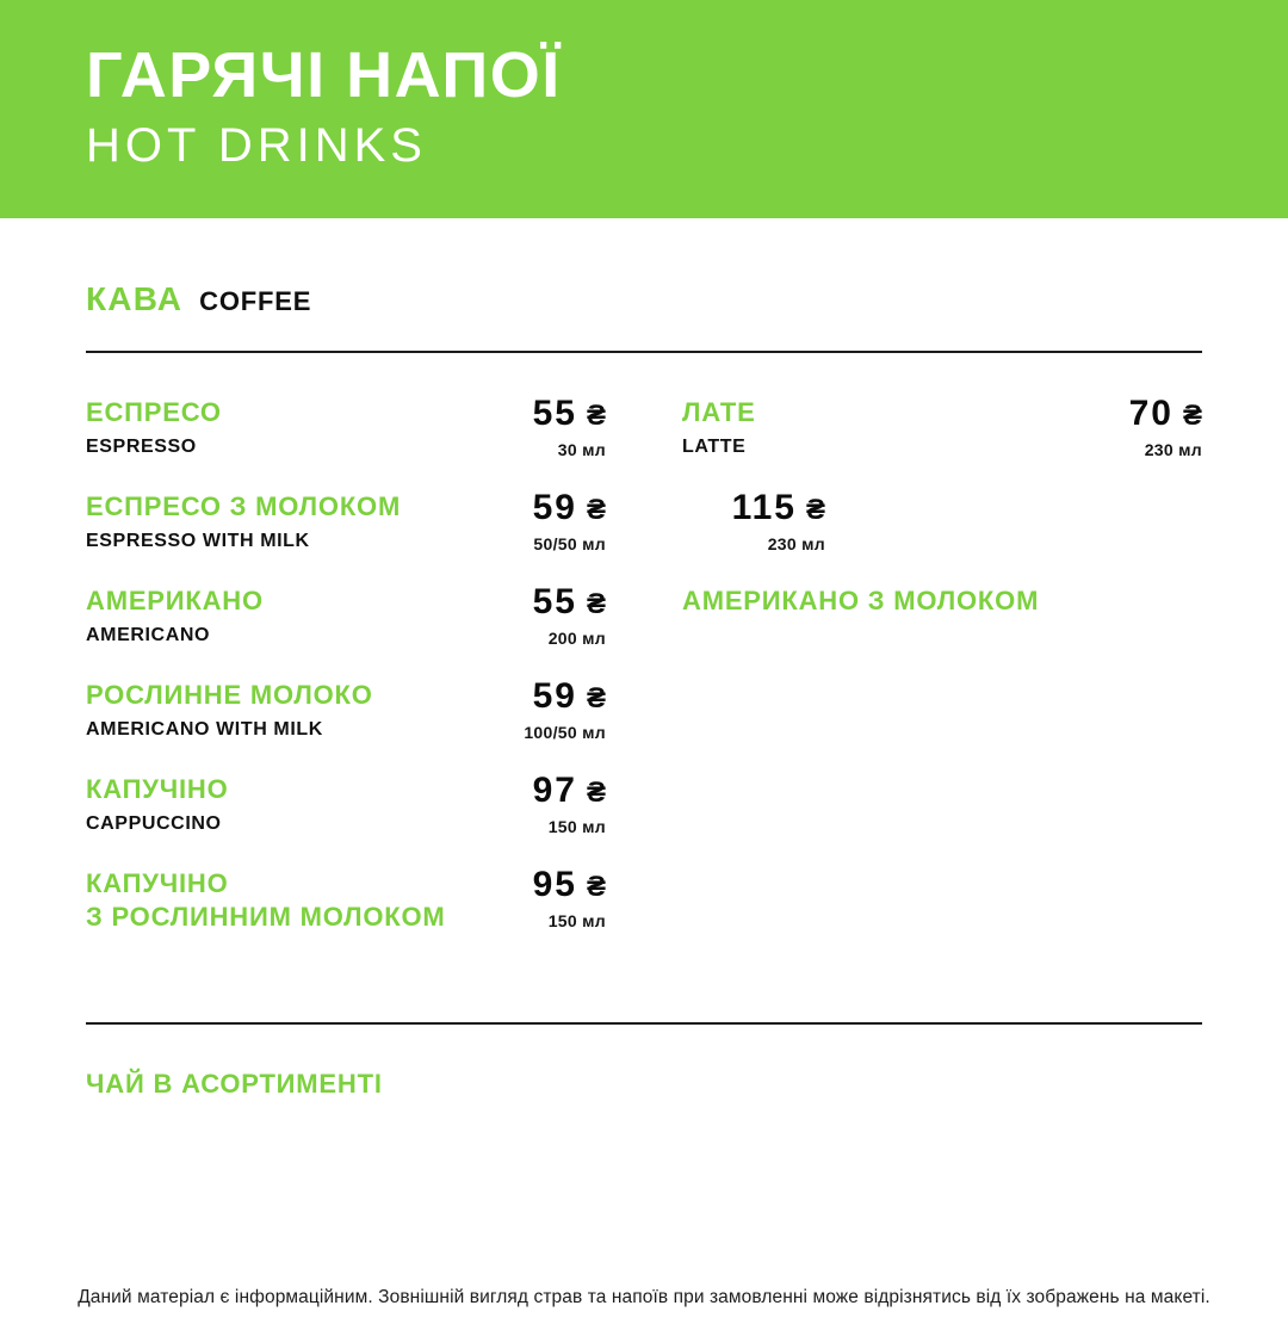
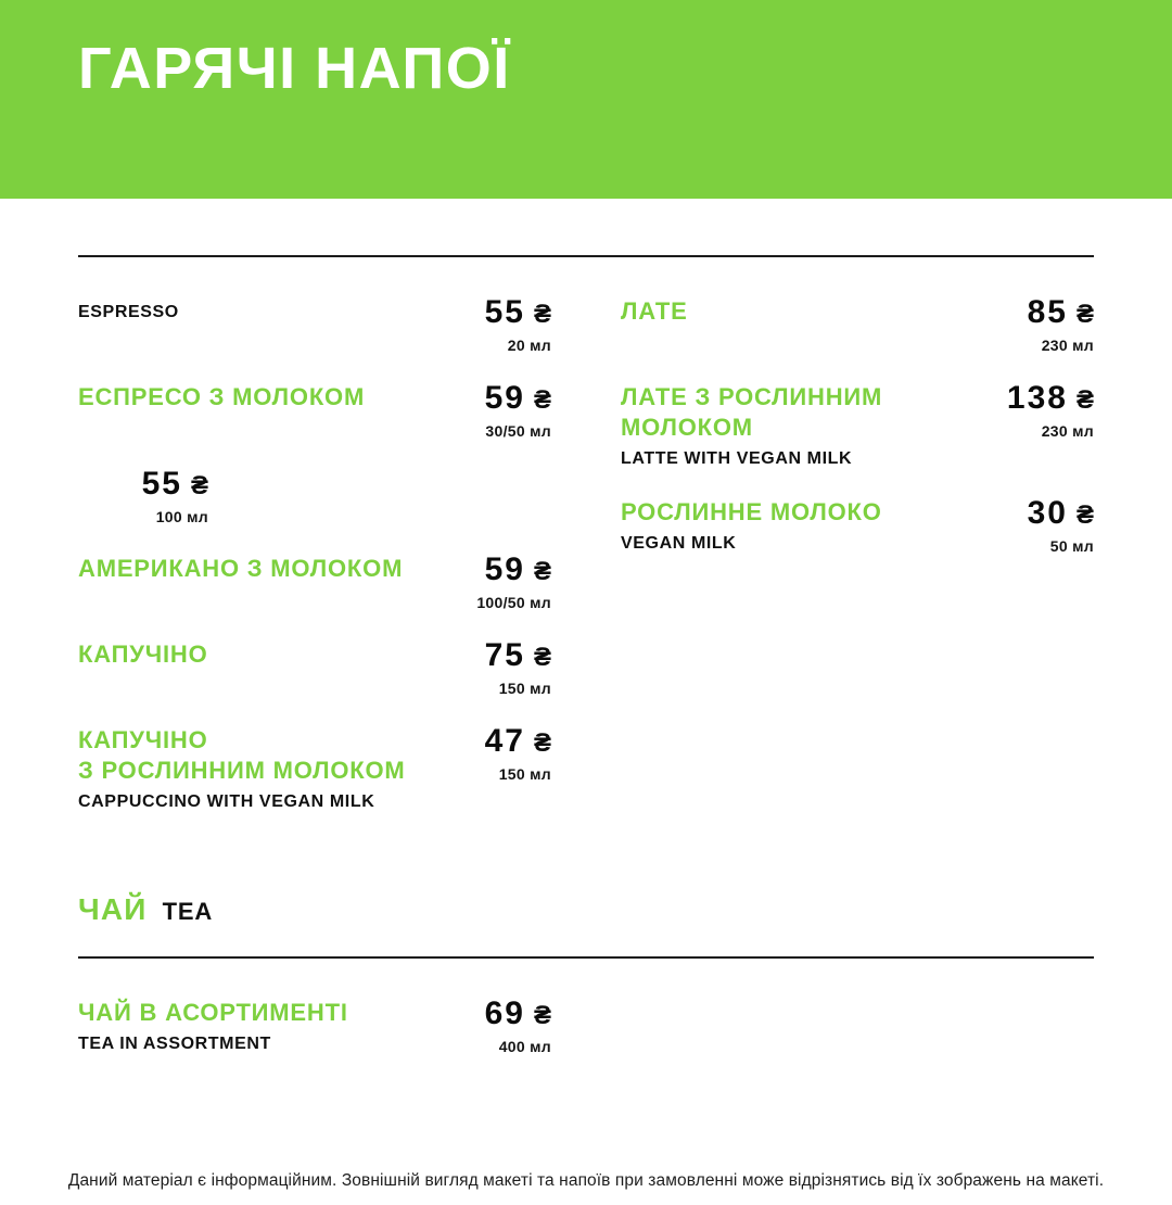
  ГАРЯЧІ НАПОЇ
- HOT DRINKS
- КАВА
- COFFEE
- ЕСПРЕСО
  ESPRESSO
  55 ₴
- 30 мл
+ 20 мл
  ЕСПРЕСО З МОЛОКОМ
- ESPRESSO WITH MILK
  59 ₴
- 50/50 мл
+ 30/50 мл
- АМЕРИКАНО
- AMERICANO
  55 ₴
- 200 мл
+ 100 мл
- РОСЛИННЕ МОЛОКО
+ АМЕРИКАНО З МОЛОКОМ
- AMERICANO WITH MILK
  59 ₴
  100/50 мл
  КАПУЧІНО
- CAPPUCCINO
- 97 ₴
+ 75 ₴
  150 мл
  КАПУЧІНО
  З РОСЛИННИМ МОЛОКОМ
+ CAPPUCCINO WITH VEGAN MILK
- 95 ₴
+ 47 ₴
  150 мл
  ЛАТЕ
- LATTE
- 70 ₴
+ 85 ₴
  230 мл
+ ЛАТЕ З РОСЛИННИМ
+ МОЛОКОМ
+ LATTE WITH VEGAN MILK
- 115 ₴
+ 138 ₴
  230 мл
- АМЕРИКАНО З МОЛОКОМ
+ РОСЛИННЕ МОЛОКО
+ VEGAN MILK
+ 30 ₴
+ 50 мл
+ ЧАЙ
+ TEA
  ЧАЙ В АСОРТИМЕНТІ
+ TEA IN ASSORTMENT
+ 69 ₴
+ 400 мл
- Даний матеріал є інформаційним. Зовнішній вигляд страв та напоїв при замовленні може відрізнятись від їх зображень на макеті.
+ Даний матеріал є інформаційним. Зовнішній вигляд макеті та напоїв при замовленні може відрізнятись від їх зображень на макеті.
